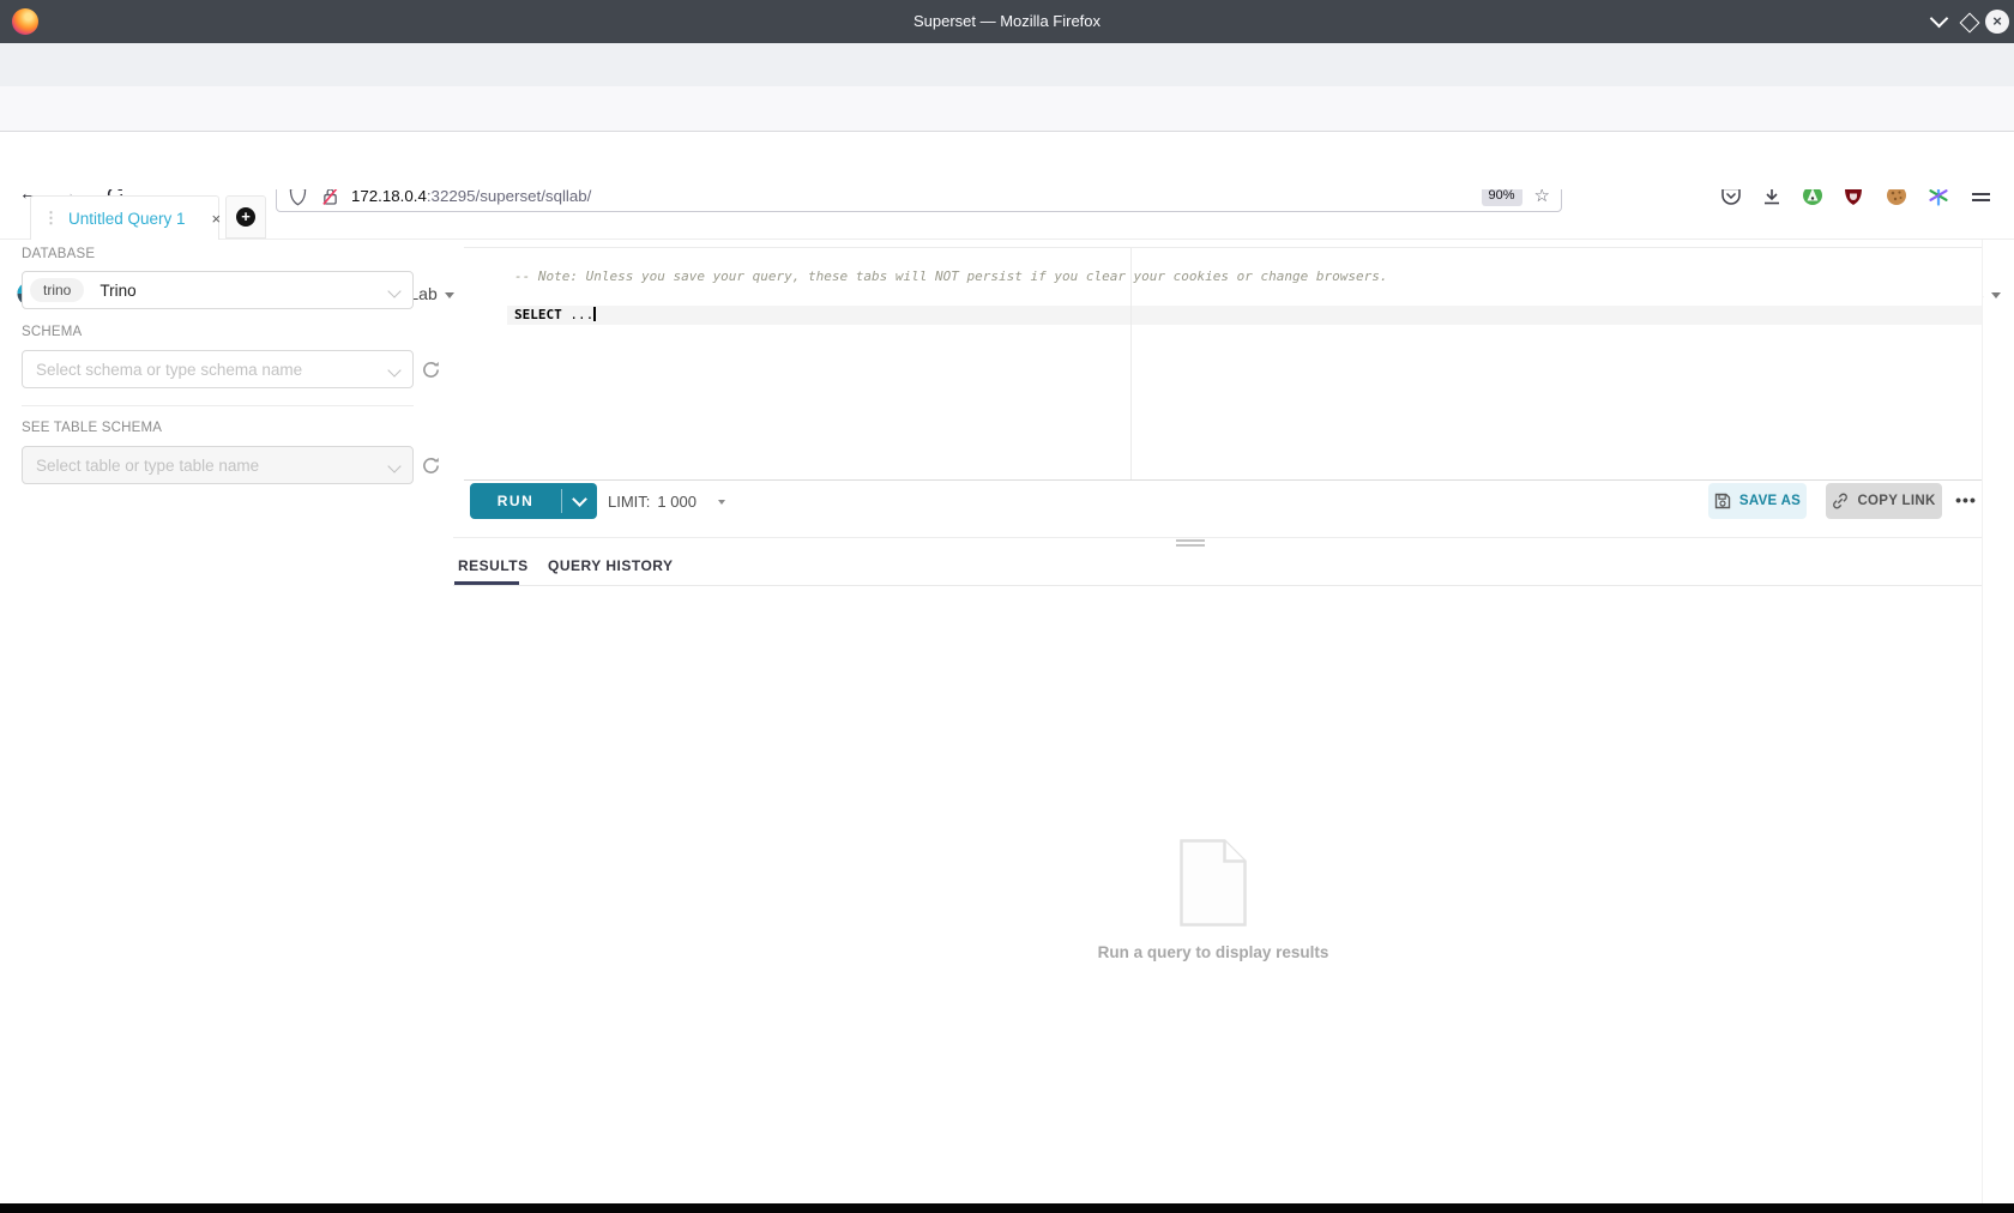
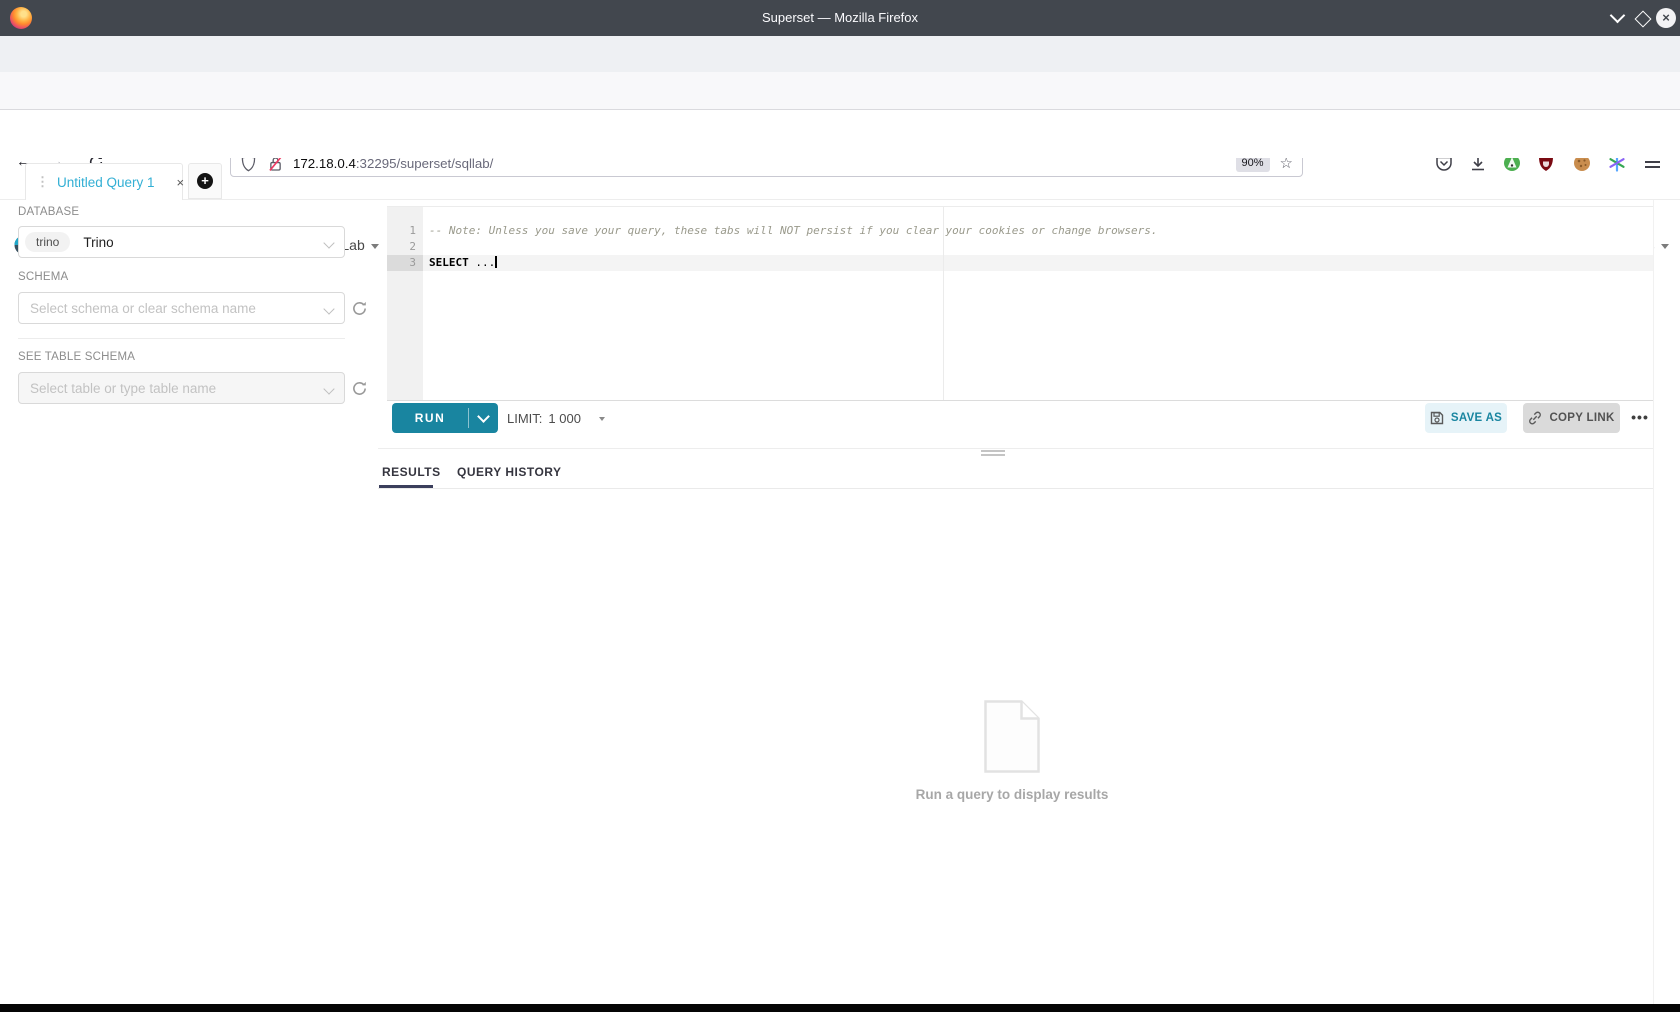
  Superset — Mozilla Firefox
  ×
  ←
  →
  172.18.0.4:32295/superset/sqllab/
  90%
  ☆
  ⋮
  Untitled Query 1
  ×
  +
  DATABASE
  trino
  Trino
  SCHEMA
- Select schema or type schema name
+ Select schema or clear schema name
  SEE TABLE SCHEMA
  Select table or type table name
+ 1
+ 2
+ 3
  -- Note: Unless you save your query, these tabs will NOT persist if you clear your cookies or change browsers.
  SELECT ...
  RUN
  LIMIT:
  1 000
  SAVE AS
  COPY LINK
  •••
  RESULTS
  QUERY HISTORY
  Run a query to display results
